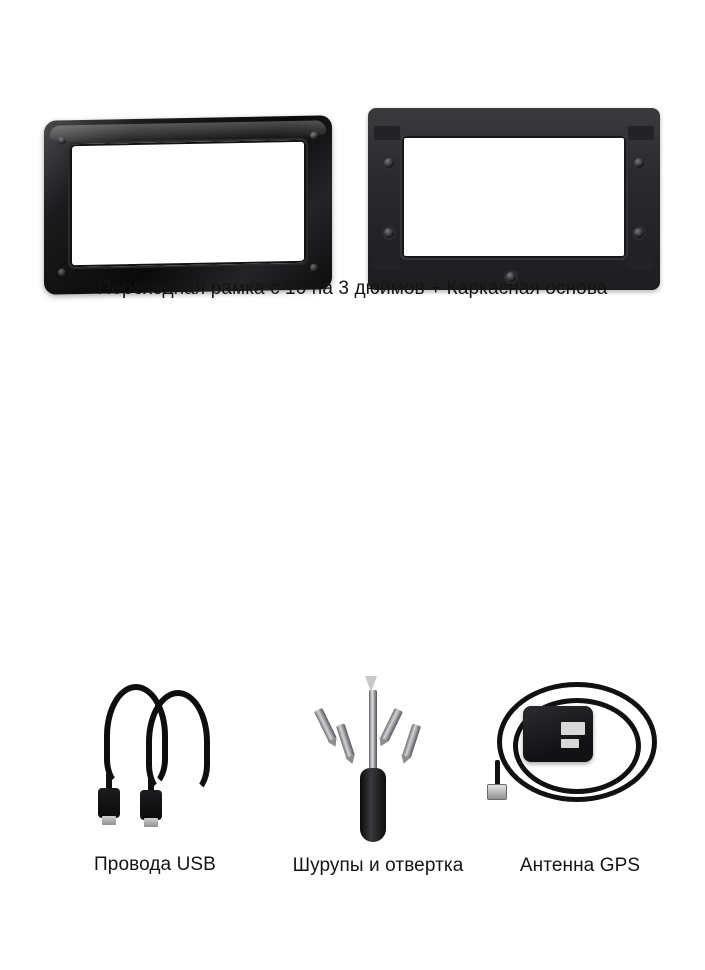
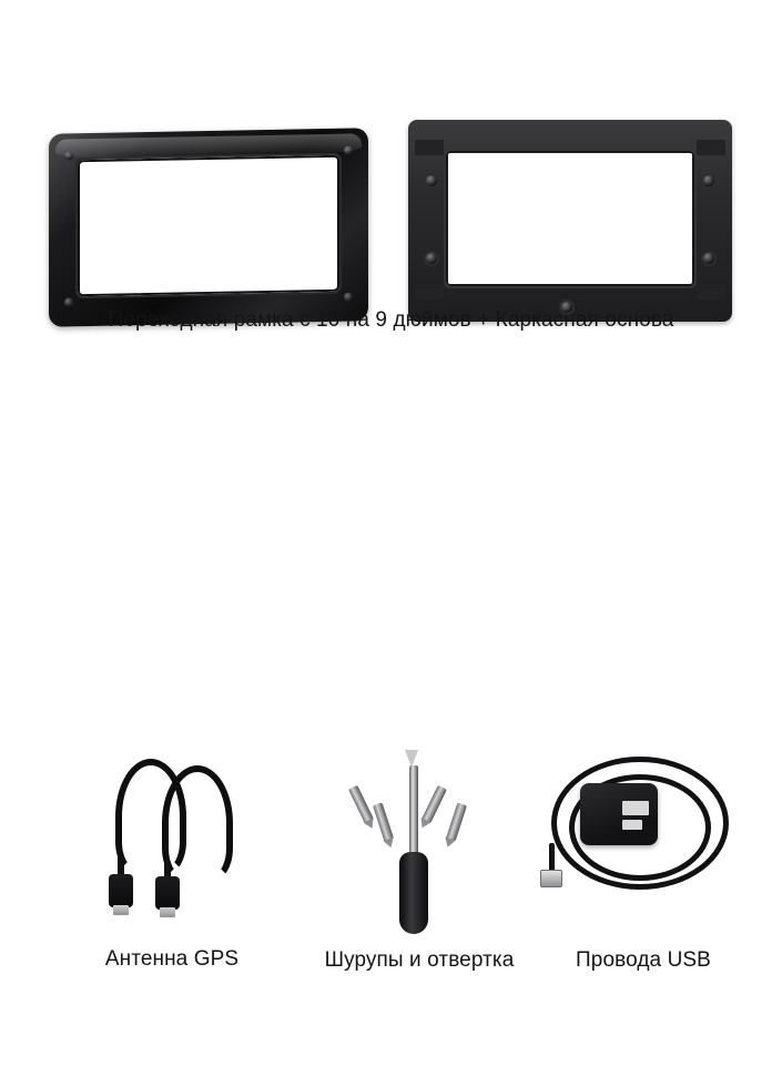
- Переходная рамка с 10 на 3 дюймов + Каркасная основа
+ Переходная рамка с 10 на 9 дюймов + Каркасная основа
- Провода USB
+ Антенна GPS
  Шурупы и отвертка
- Антенна GPS
+ Провода USB
